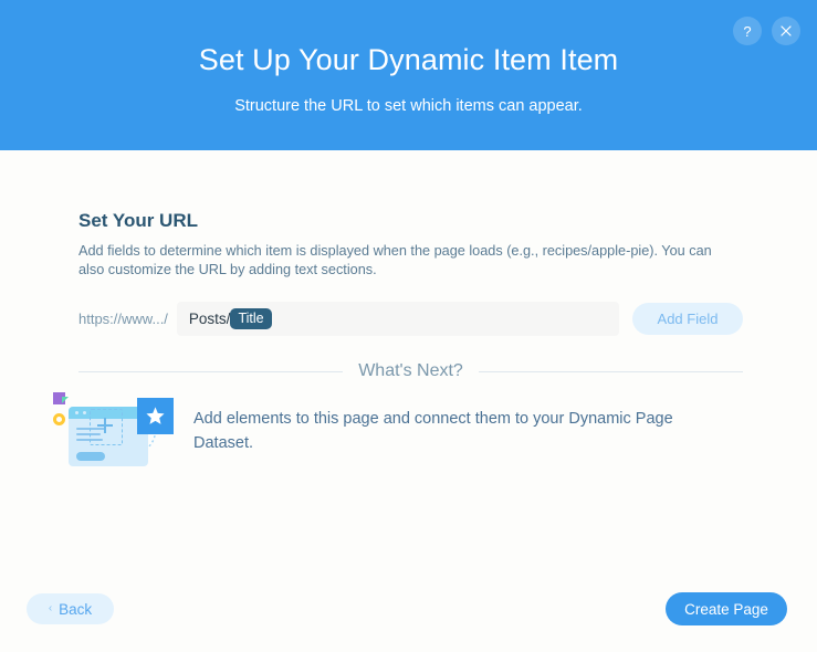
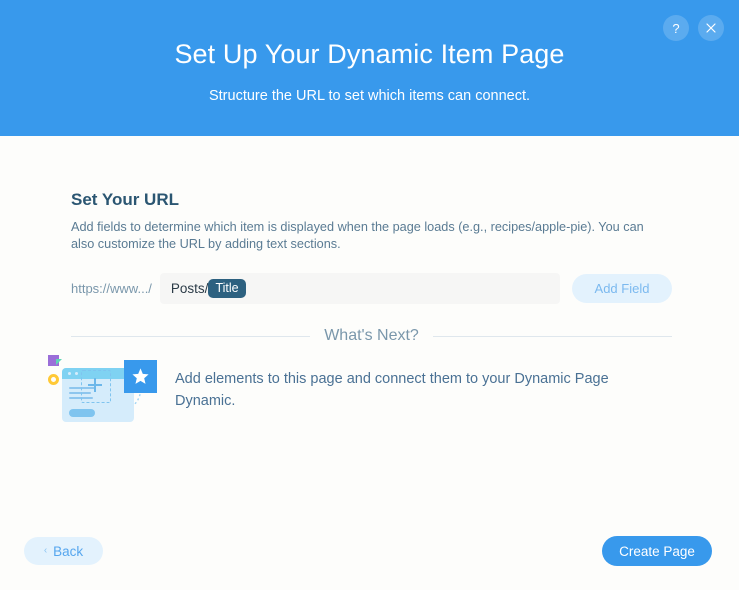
  ?
- Set Up Your Dynamic Item Item
+ Set Up Your Dynamic Item Page
- Structure the URL to set which items can appear.
+ Structure the URL to set which items can connect.
  Set Your URL
  Add fields to determine which item is displayed when the page loads (e.g., recipes/apple-pie). You can also customize the URL by adding text sections.
  https://www.../
  Posts/
  Title
  Add Field
  What's Next?
- Add elements to this page and connect them to your Dynamic Page Dataset.
+ Add elements to this page and connect them to your Dynamic Page Dynamic.
  ‹
  Back
  Create Page
